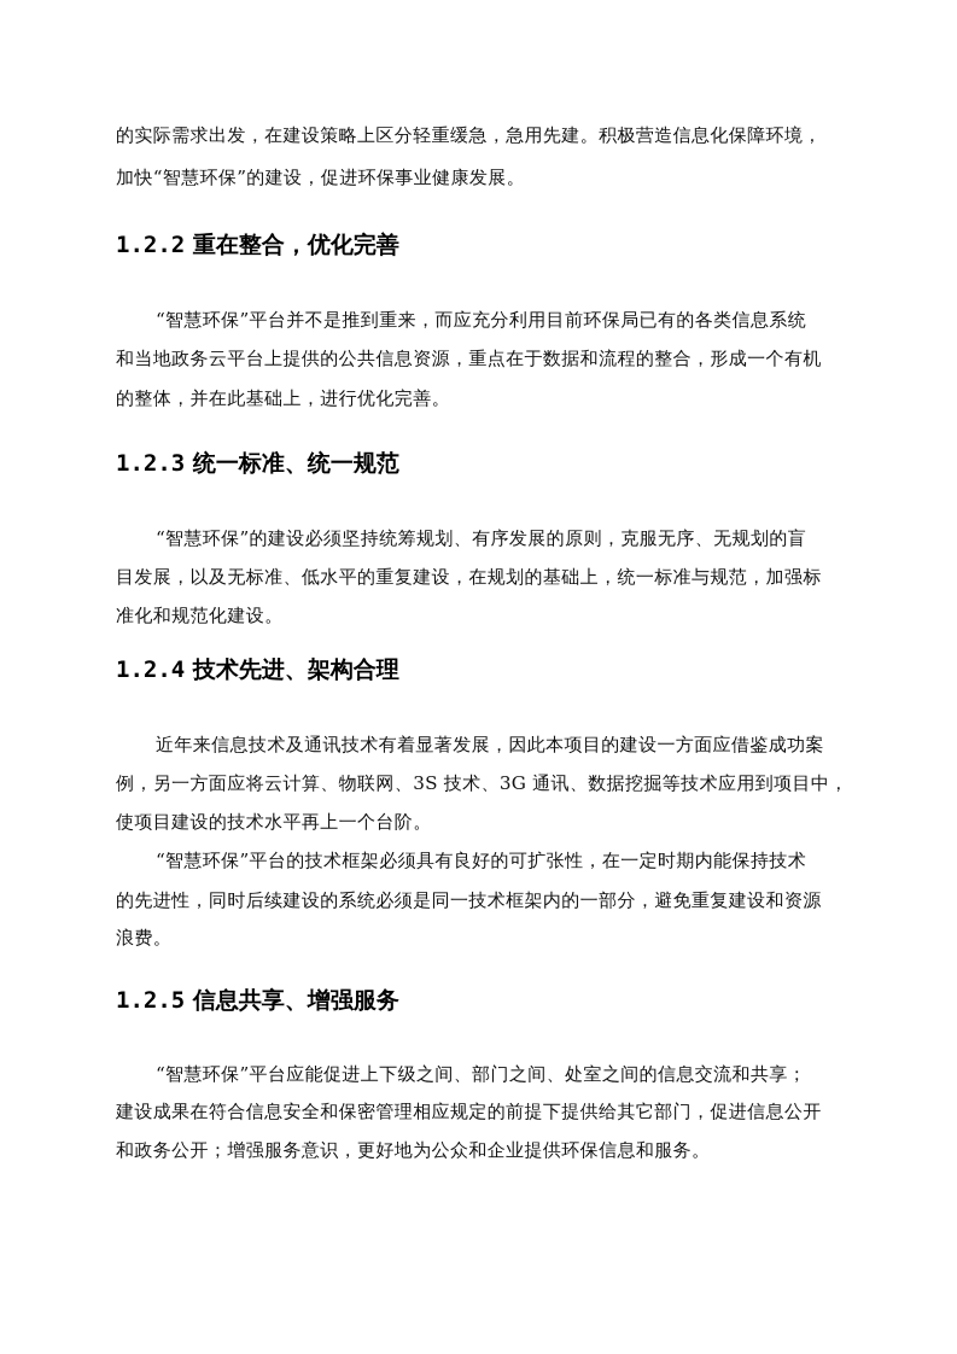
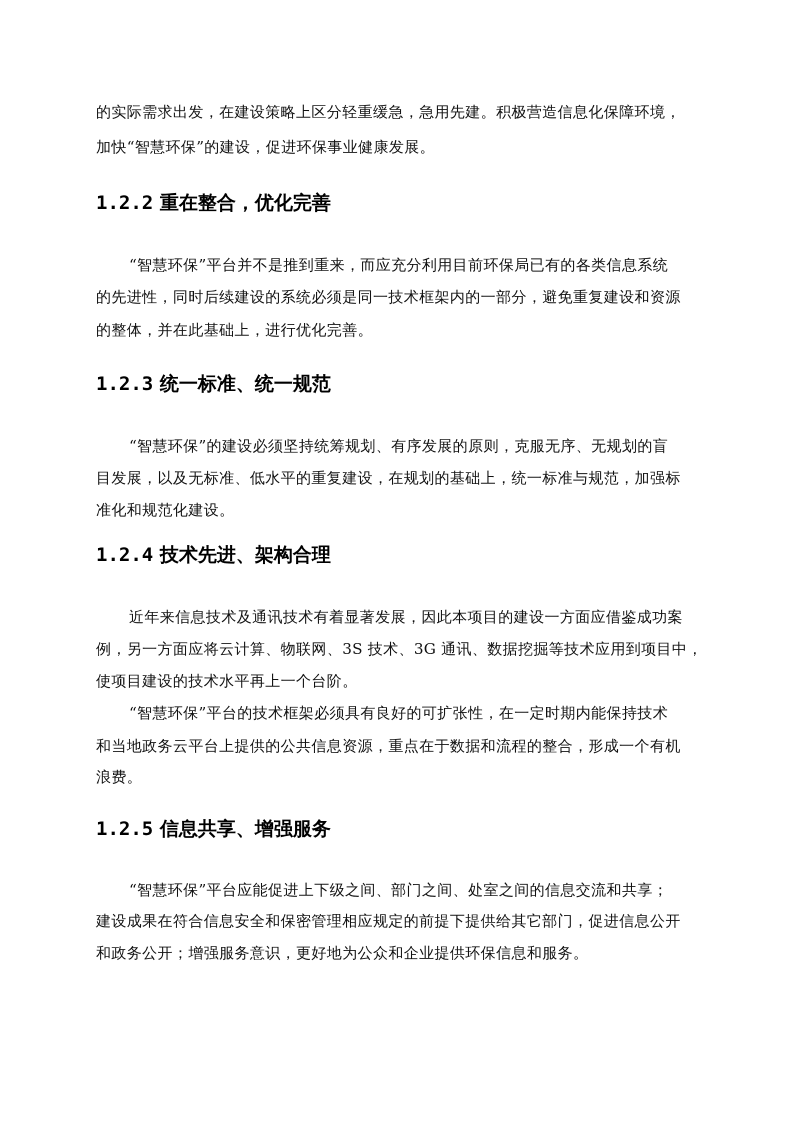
  的实际需求出发，在建设策略上区分轻重缓急，急用先建。积极营造信息化保障环境，
  加快“智慧环保”的建设，促进环保事业健康发展。
  1.2.2 重在整合，优化完善
  “智慧环保”平台并不是推到重来，而应充分利用目前环保局已有的各类信息系统
- 和当地政务云平台上提供的公共信息资源，重点在于数据和流程的整合，形成一个有机
+ 的先进性，同时后续建设的系统必须是同一技术框架内的一部分，避免重复建设和资源
  的整体，并在此基础上，进行优化完善。
  1.2.3 统一标准、统一规范
  “智慧环保”的建设必须坚持统筹规划、有序发展的原则，克服无序、无规划的盲
  目发展，以及无标准、低水平的重复建设，在规划的基础上，统一标准与规范，加强标
  准化和规范化建设。
  1.2.4 技术先进、架构合理
  近年来信息技术及通讯技术有着显著发展，因此本项目的建设一方面应借鉴成功案
  例，另一方面应将云计算、物联网、3S 技术、3G 通讯、数据挖掘等技术应用到项目中，
  使项目建设的技术水平再上一个台阶。
  “智慧环保”平台的技术框架必须具有良好的可扩张性，在一定时期内能保持技术
- 的先进性，同时后续建设的系统必须是同一技术框架内的一部分，避免重复建设和资源
+ 和当地政务云平台上提供的公共信息资源，重点在于数据和流程的整合，形成一个有机
  浪费。
  1.2.5 信息共享、增强服务
  “智慧环保”平台应能促进上下级之间、部门之间、处室之间的信息交流和共享；
  建设成果在符合信息安全和保密管理相应规定的前提下提供给其它部门，促进信息公开
  和政务公开；增强服务意识，更好地为公众和企业提供环保信息和服务。
